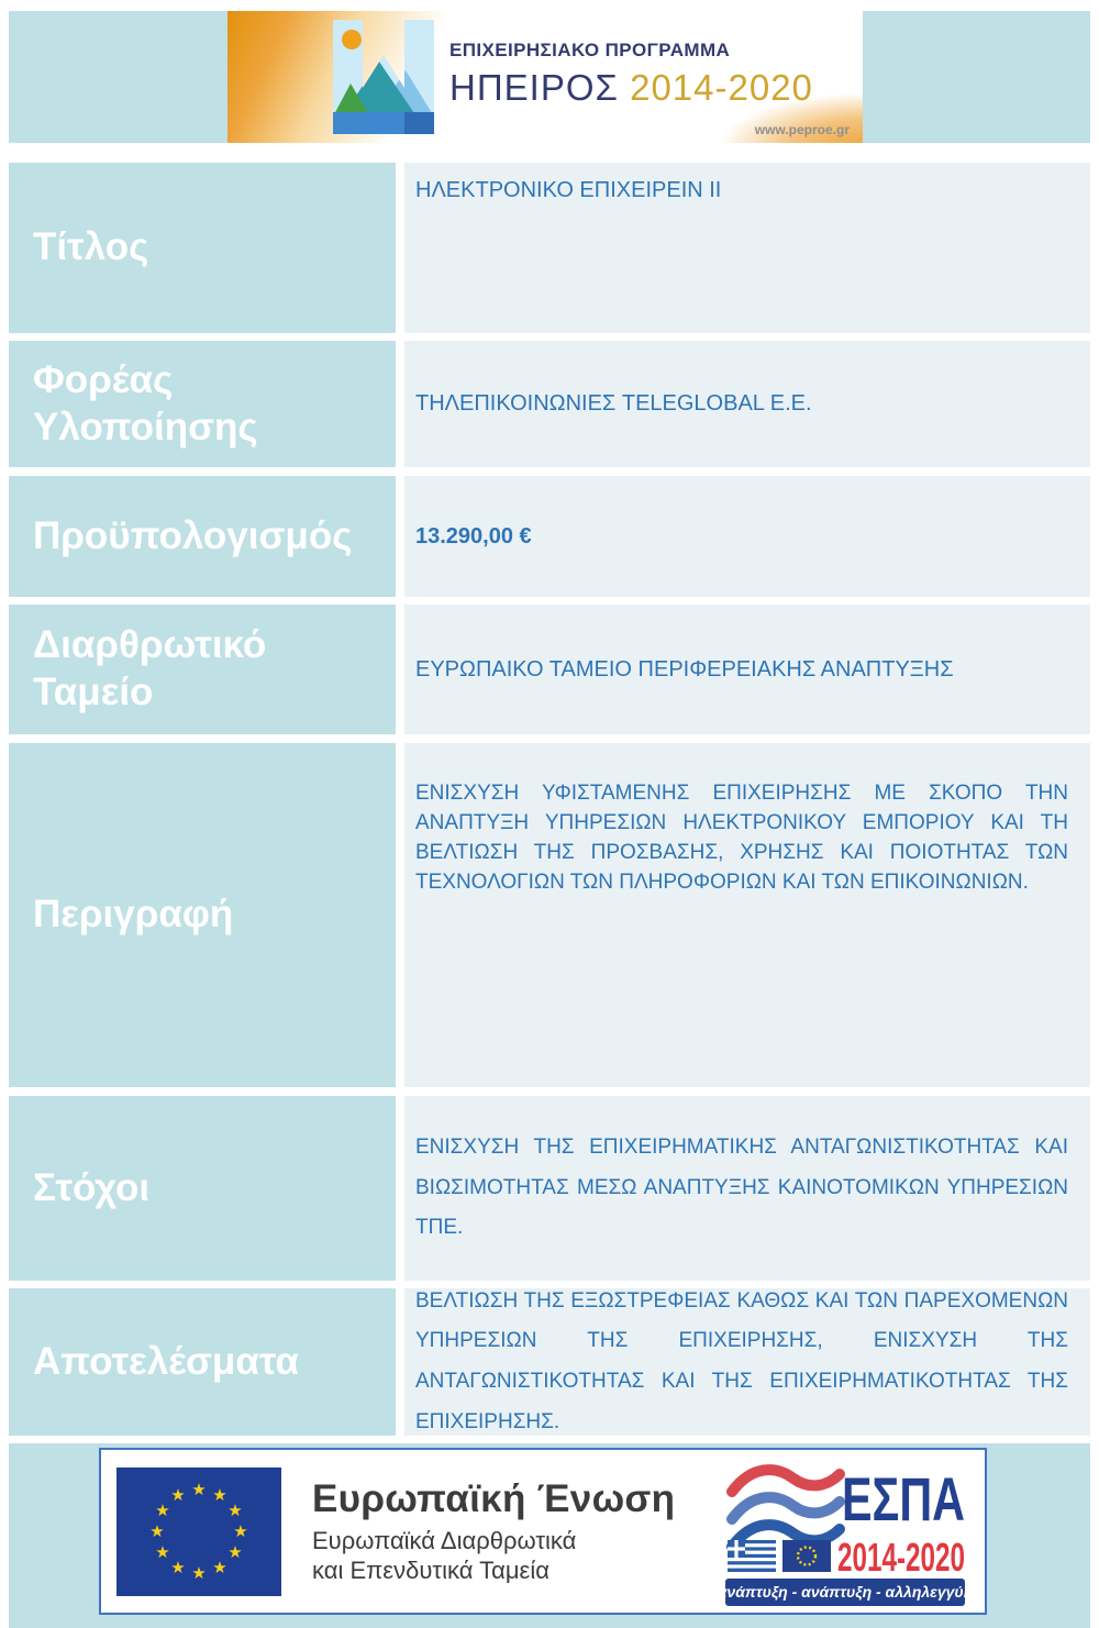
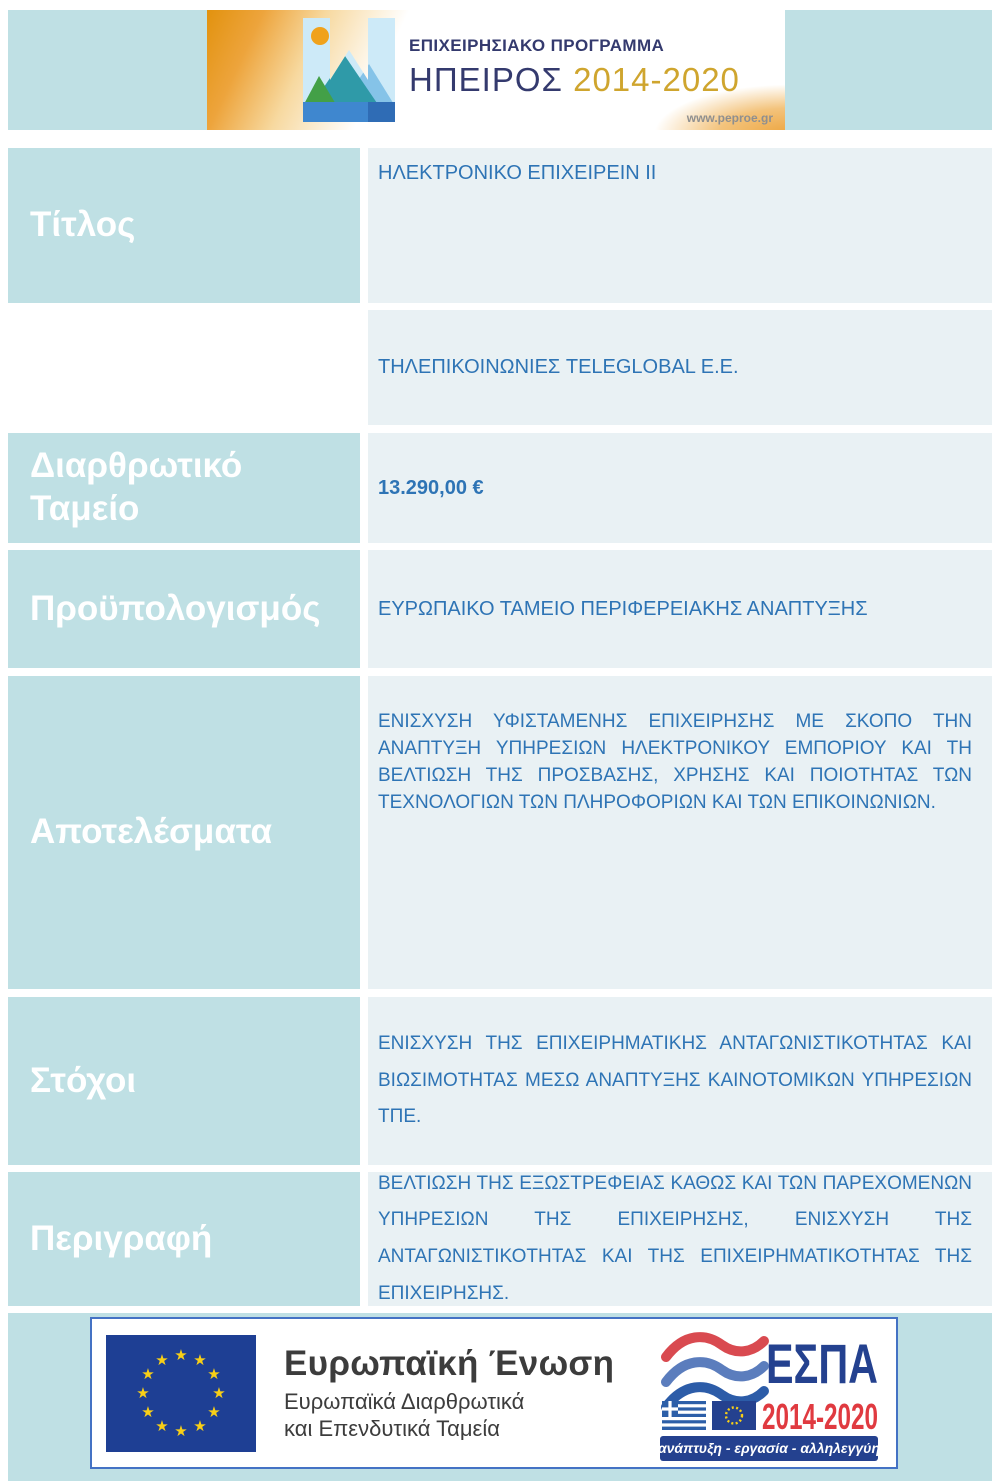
  ΕΠΙΧΕΙΡΗΣΙΑΚΟ ΠΡΟΓΡΑΜΜΑ
  ΗΠΕΙΡΟΣ 2014-2020
  www.peproe.gr
  Τίτλος
  ΗΛΕΚΤΡΟΝΙΚΟ ΕΠΙΧΕΙΡΕΙΝ ΙΙ
- Φορέας Υλοποίησης
  ΤΗΛΕΠΙΚΟΙΝΩΝΙΕΣ TELEGLOBAL Ε.Ε.
- Προϋπολογισμός
+ Διαρθρωτικό Ταμείο
  13.290,00 €
- Διαρθρωτικό Ταμείο
+ Προϋπολογισμός
  ΕΥΡΩΠΑΙΚΟ ΤΑΜΕΙΟ ΠΕΡΙΦΕΡΕΙΑΚΗΣ ΑΝΑΠΤΥΞΗΣ
- Περιγραφή
+ Αποτελέσματα
  ΕΝΙΣΧΥΣΗ ΥΦΙΣΤΑΜΕΝΗΣ ΕΠΙΧΕΙΡΗΣΗΣ ΜΕ ΣΚΟΠΟ ΤΗΝ ΑΝΑΠΤΥΞΗ ΥΠΗΡΕΣΙΩΝ ΗΛΕΚΤΡΟΝΙΚΟΥ ΕΜΠΟΡΙΟΥ ΚΑΙ ΤΗ ΒΕΛΤΙΩΣΗ ΤΗΣ ΠΡΟΣΒΑΣΗΣ, ΧΡΗΣΗΣ ΚΑΙ ΠΟΙΟΤΗΤΑΣ ΤΩΝ ΤΕΧΝΟΛΟΓΙΩΝ ΤΩΝ ΠΛΗΡΟΦΟΡΙΩΝ ΚΑΙ ΤΩΝ ΕΠΙΚΟΙΝΩΝΙΩΝ.
  Στόχοι
  ΕΝΙΣΧΥΣΗ ΤΗΣ ΕΠΙΧΕΙΡΗΜΑΤΙΚΗΣ ΑΝΤΑΓΩΝΙΣΤΙΚΟΤΗΤΑΣ ΚΑΙ ΒΙΩΣΙΜΟΤΗΤΑΣ ΜΕΣΩ ΑΝΑΠΤΥΞΗΣ ΚΑΙΝΟΤΟΜΙΚΩΝ ΥΠΗΡΕΣΙΩΝ ΤΠΕ.
- Αποτελέσματα
+ Περιγραφή
  ΒΕΛΤΙΩΣΗ ΤΗΣ ΕΞΩΣΤΡΕΦΕΙΑΣ ΚΑΘΩΣ ΚΑΙ ΤΩΝ ΠΑΡΕΧΟΜΕΝΩΝ ΥΠΗΡΕΣΙΩΝ ΤΗΣ ΕΠΙΧΕΙΡΗΣΗΣ, ΕΝΙΣΧΥΣΗ ΤΗΣ ΑΝΤΑΓΩΝΙΣΤΙΚΟΤΗΤΑΣ ΚΑΙ ΤΗΣ ΕΠΙΧΕΙΡΗΜΑΤΙΚΟΤΗΤΑΣ ΤΗΣ ΕΠΙΧΕΙΡΗΣΗΣ.
  ★
  ★
  ★
  ★
  ★
  ★
  ★
  ★
  ★
  ★
  ★
  ★
  Ευρωπαϊκή Ένωση
  Ευρωπαϊκά Διαρθρωτικά
  και Επενδυτικά Ταμεία
  ΕΣΠΑ
  2014-2020
- ανάπτυξη - ανάπτυξη - αλληλεγγύη
+ ανάπτυξη - εργασία - αλληλεγγύη
